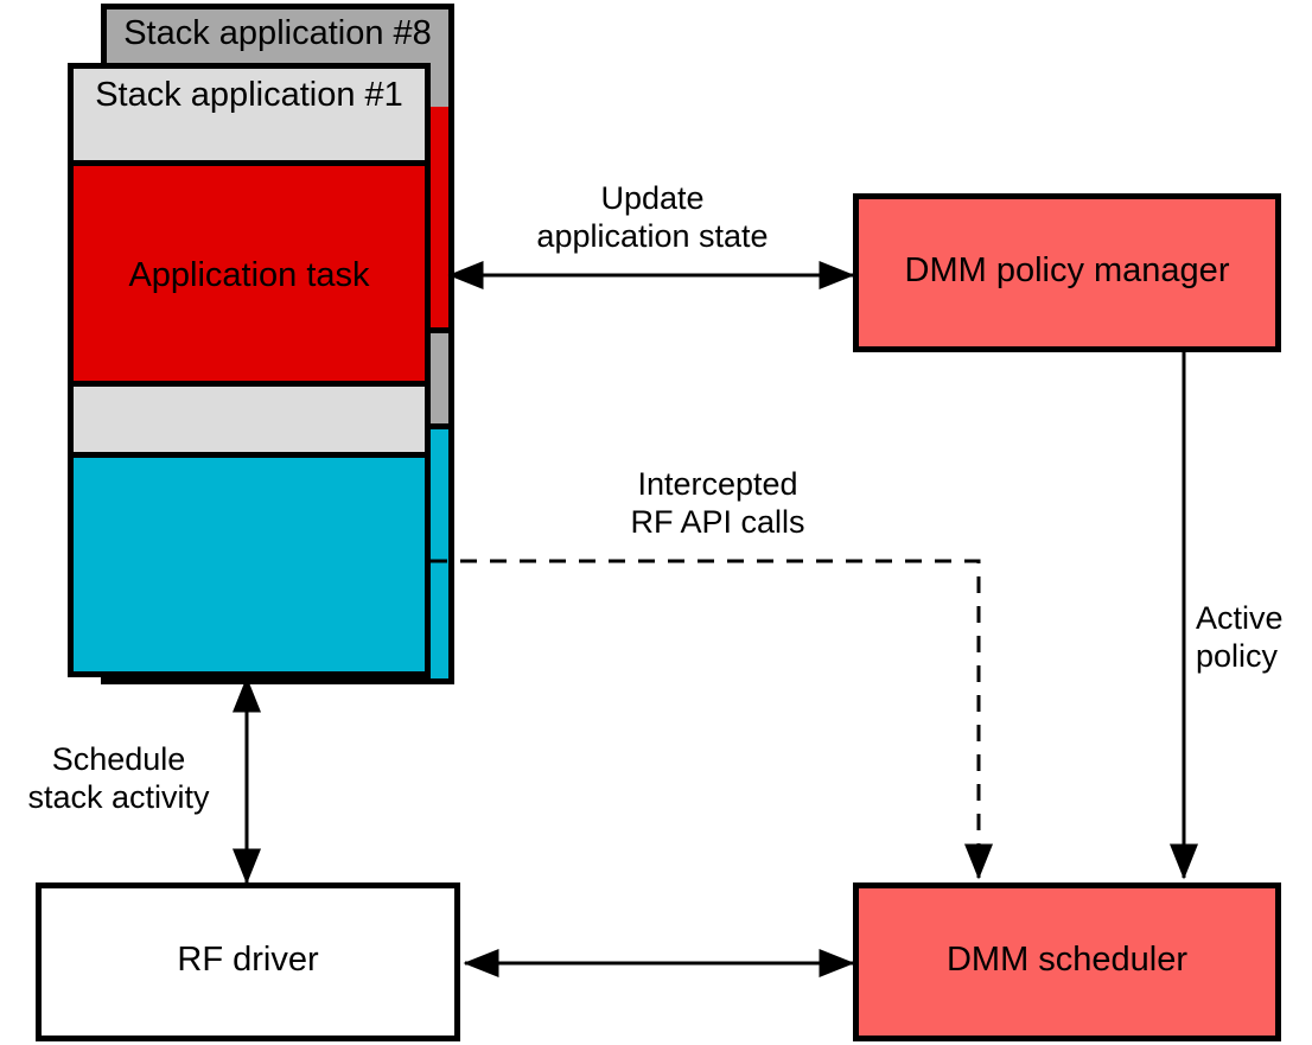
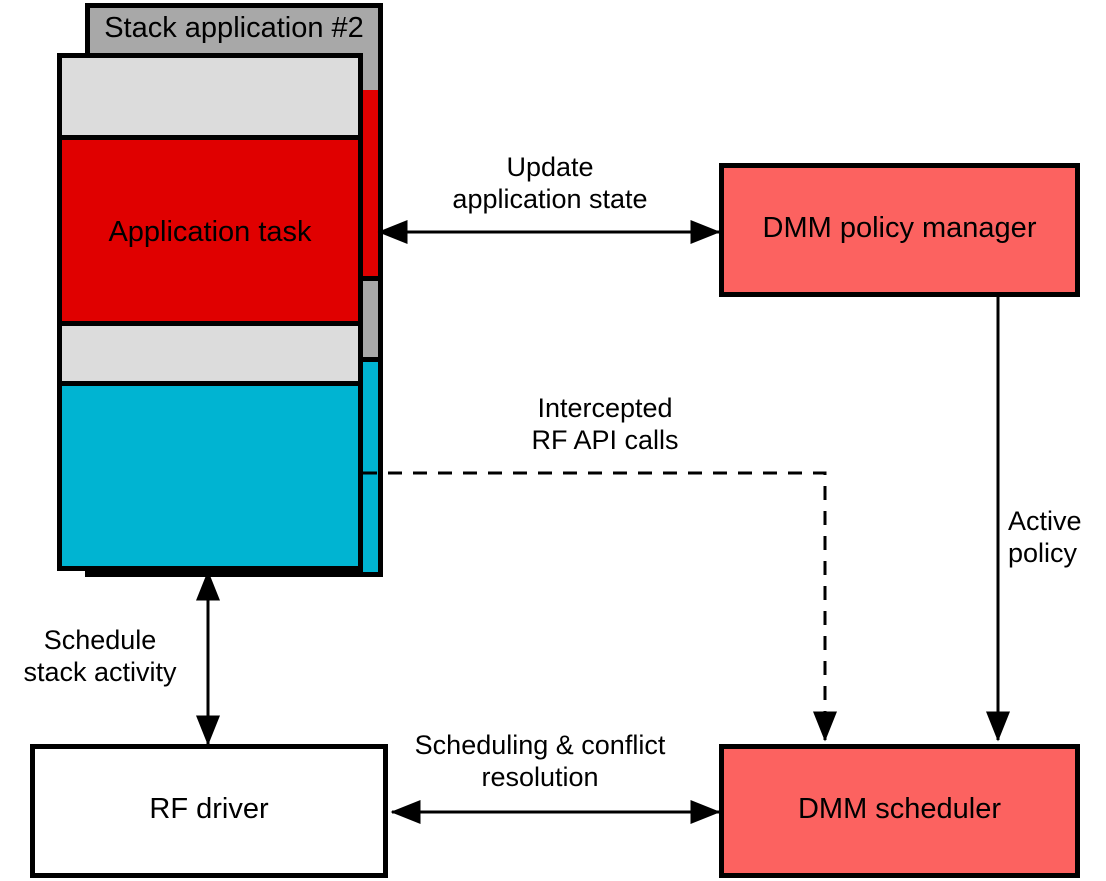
- Stack application #8
+ Stack application #2
- Stack application #1
  Application task
  RF driver
  DMM policy manager
  DMM scheduler
  Update
  application state
  Intercepted
  RF API calls
  Active
  policy
  Schedule
  stack activity
+ Scheduling & conflict
+ resolution
